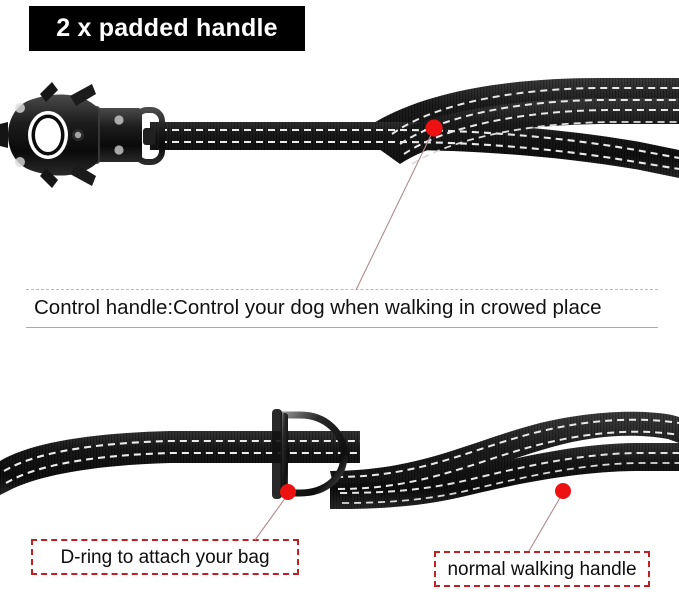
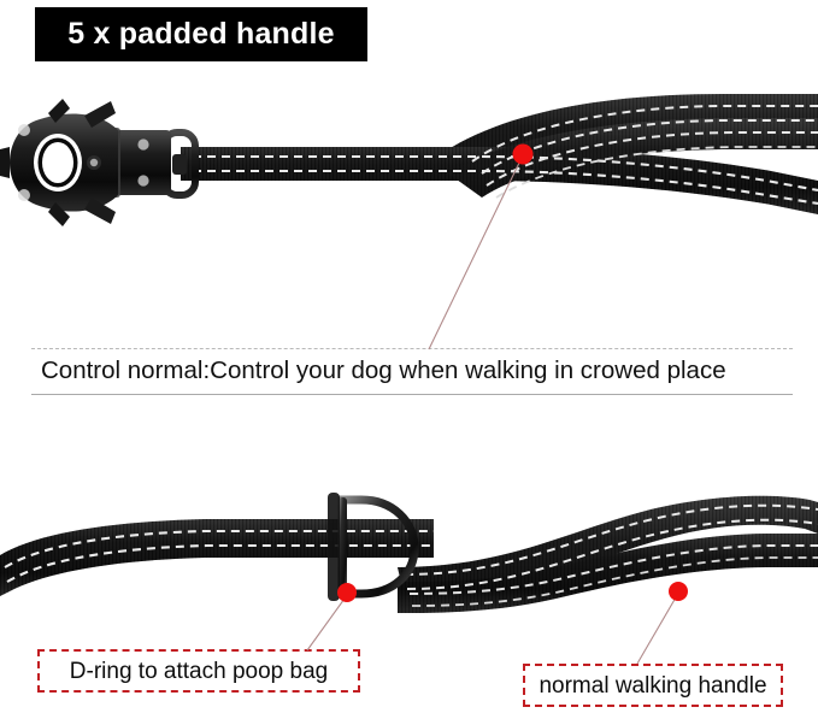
- 2 x padded handle
+ 5 x padded handle
- Control handle:Control your dog when walking in crowed place
+ Control normal:Control your dog when walking in crowed place
- D-ring to attach your bag
+ D-ring to attach poop bag
  normal walking handle
